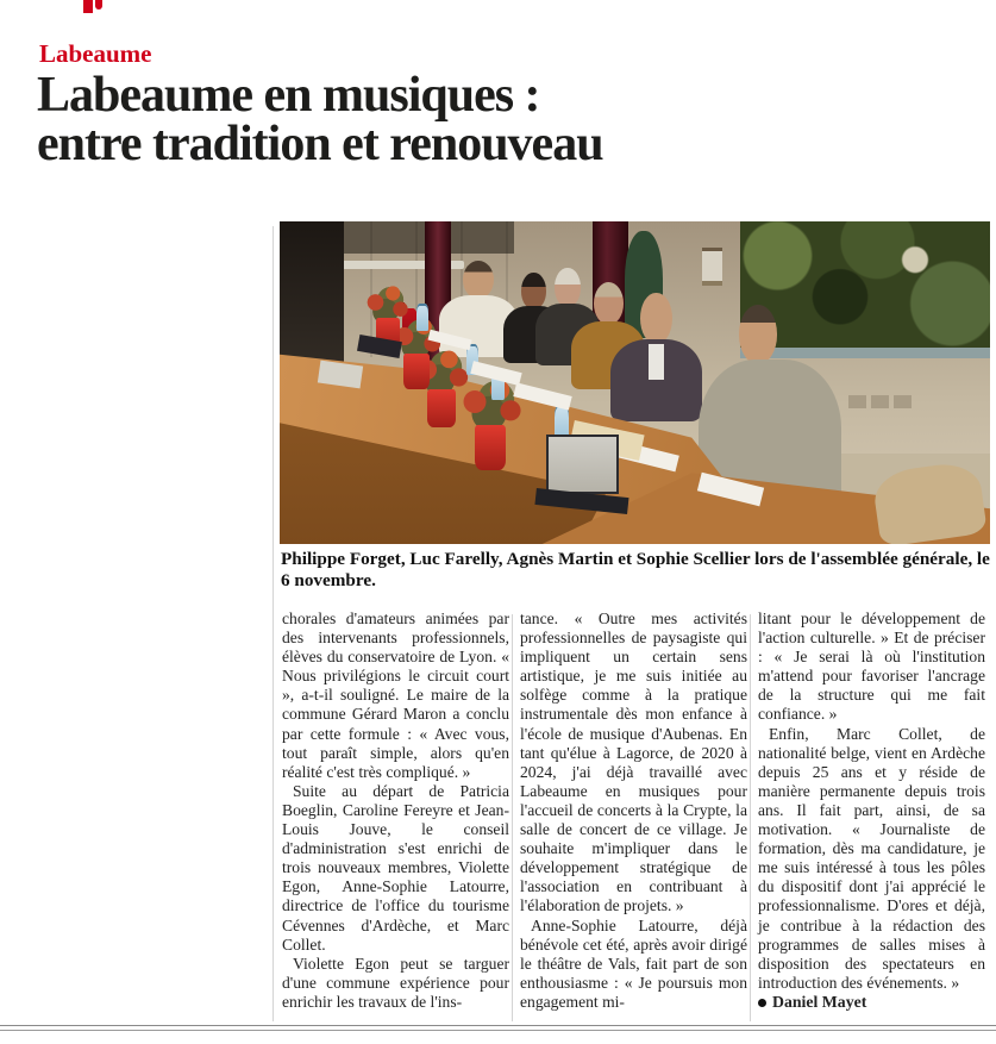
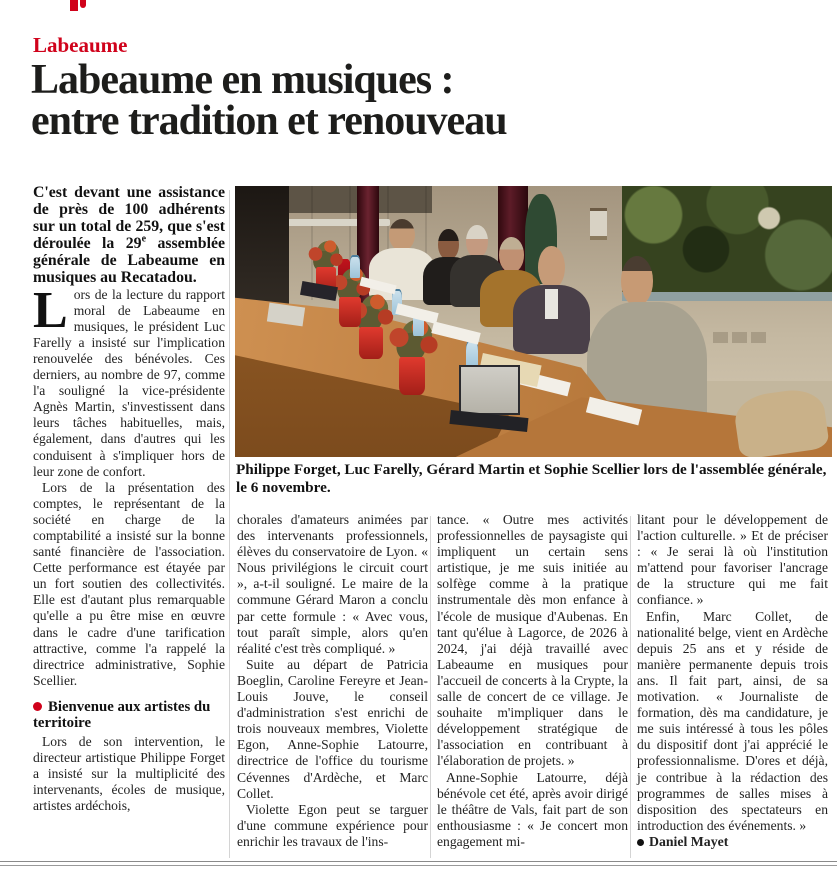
  Labeaume
  Labeaume en musiques :
  entre tradition et renouveau
+ C'est devant une assistance de près de 100 adhérents sur un total de 259, que s'est déroulée la 29e assemblée générale de Labeaume en musiques au Recatadou.
+ L
+ ors de la lecture du rapport moral de Labeaume en musiques, le président Luc Farelly a insisté sur l'implication renouvelée des bénévoles. Ces derniers, au nombre de 97, comme l'a souligné la vice-présidente Agnès Martin, s'investissent dans leurs tâches habituelles, mais, également, dans d'autres qui les conduisent à s'impliquer hors de leur zone de confort.
+ Lors de la présentation des comptes, le représentant de la société en charge de la comptabilité a insisté sur la bonne santé financière de l'association. Cette performance est étayée par un fort soutien des collectivités. Elle est d'autant plus remarquable qu'elle a pu être mise en œuvre dans le cadre d'une tarification attractive, comme l'a rappelé la directrice administrative, Sophie Scellier.
+ Bienvenue aux artistes du territoire
+ Lors de son intervention, le directeur artistique Philippe Forget a insisté sur la multiplicité des intervenants, écoles de musique, artistes ardéchois,
- Philippe Forget, Luc Farelly, Agnès Martin et Sophie Scellier lors de l'assemblée générale, le 6 novembre.
+ Philippe Forget, Luc Farelly, Gérard Martin et Sophie Scellier lors de l'assemblée générale, le 6 novembre.
  chorales d'amateurs animées par des intervenants professionnels, élèves du conservatoire de Lyon. « Nous privilégions le circuit court », a-t-il souligné. Le maire de la commune Gérard Maron a conclu par cette formule : « Avec vous, tout paraît simple, alors qu'en réalité c'est très compliqué. »
  Suite au départ de Patricia Boeglin, Caroline Fereyre et Jean-Louis Jouve, le conseil d'administration s'est enrichi de trois nouveaux membres, Violette Egon, Anne-Sophie Latourre, directrice de l'office du tourisme Cévennes d'Ardèche, et Marc Collet.
  Violette Egon peut se targuer d'une commune expérience pour enrichir les travaux de l'ins-
- tance. « Outre mes activités professionnelles de paysagiste qui impliquent un certain sens artistique, je me suis initiée au solfège comme à la pratique instrumentale dès mon enfance à l'école de musique d'Aubenas. En tant qu'élue à Lagorce, de 2020 à 2024, j'ai déjà travaillé avec Labeaume en musiques pour l'accueil de concerts à la Crypte, la salle de concert de ce village. Je souhaite m'impliquer dans le développement stratégique de l'association en contribuant à l'élaboration de projets. »
+ tance. « Outre mes activités professionnelles de paysagiste qui impliquent un certain sens artistique, je me suis initiée au solfège comme à la pratique instrumentale dès mon enfance à l'école de musique d'Aubenas. En tant qu'élue à Lagorce, de 2026 à 2024, j'ai déjà travaillé avec Labeaume en musiques pour l'accueil de concerts à la Crypte, la salle de concert de ce village. Je souhaite m'impliquer dans le développement stratégique de l'association en contribuant à l'élaboration de projets. »
- Anne-Sophie Latourre, déjà bénévole cet été, après avoir dirigé le théâtre de Vals, fait part de son enthousiasme : « Je poursuis mon engagement mi-
+ Anne-Sophie Latourre, déjà bénévole cet été, après avoir dirigé le théâtre de Vals, fait part de son enthousiasme : « Je concert mon engagement mi-
  litant pour le développement de l'action culturelle. » Et de préciser : « Je serai là où l'institution m'attend pour favoriser l'ancrage de la structure qui me fait confiance. »
  Enfin, Marc Collet, de nationalité belge, vient en Ardèche depuis 25 ans et y réside de manière permanente depuis trois ans. Il fait part, ainsi, de sa motivation. « Journaliste de formation, dès ma candidature, je me suis intéressé à tous les pôles du dispositif dont j'ai apprécié le professionnalisme. D'ores et déjà, je contribue à la rédaction des programmes de salles mises à disposition des spectateurs en introduction des événements. »
  Daniel Mayet
